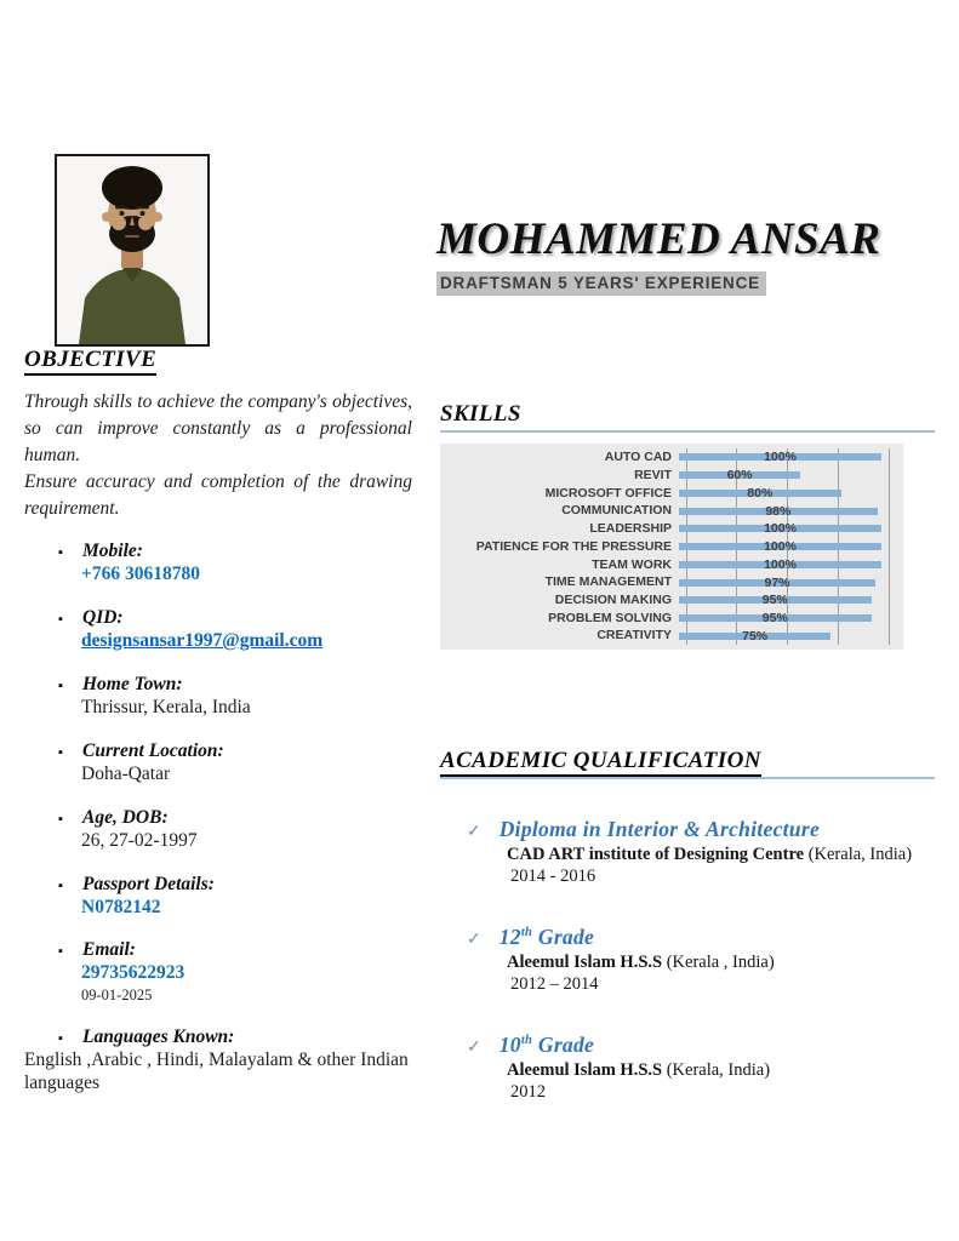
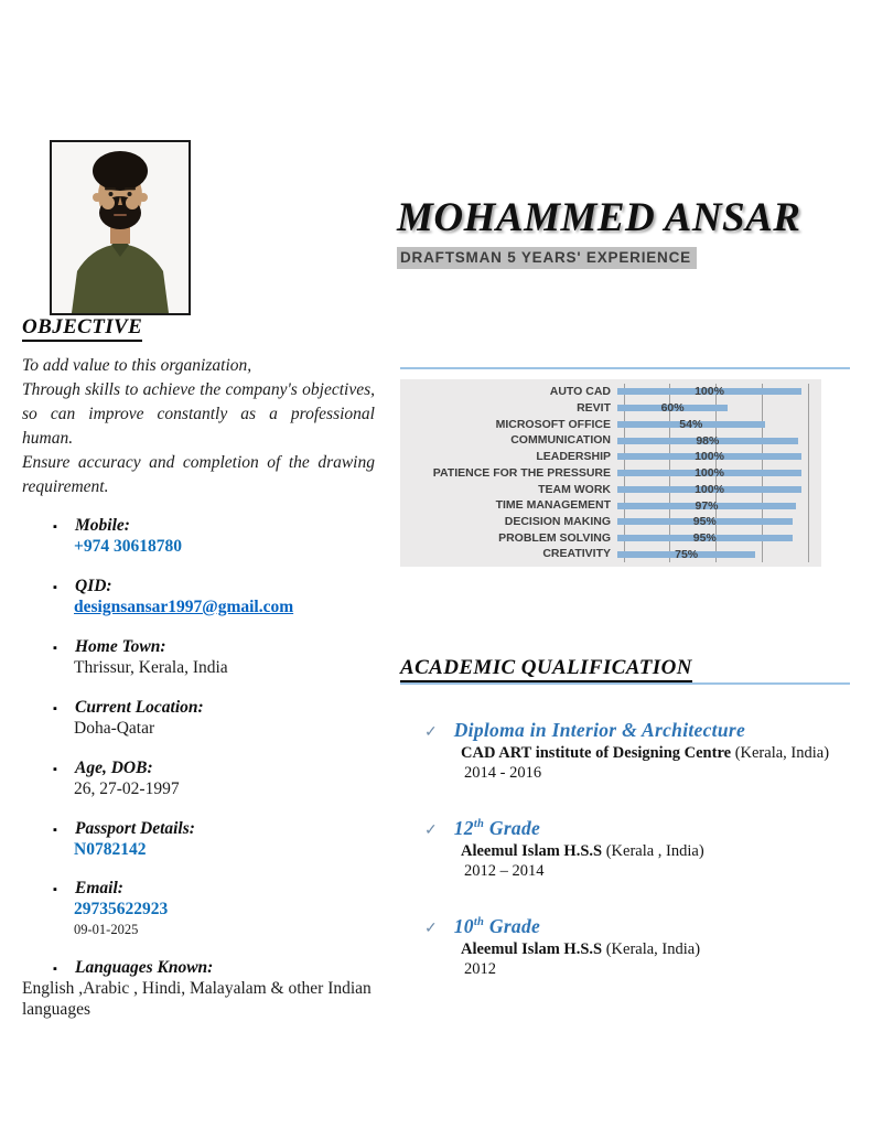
  MOHAMMED ANSAR
  DRAFTSMAN 5 YEARS' EXPERIENCE
  OBJECTIVE
+ To add value to this organization,
  Through skills to achieve the company's objectives, so can improve constantly as a professional human.
  Ensure accuracy and completion of the drawing requirement.
  ▪
  Mobile:
- +766 30618780
+ +974 30618780
  ▪
  QID:
  designsansar1997@gmail.com
  ▪
  Home Town:
  Thrissur, Kerala, India
  ▪
  Current Location:
  Doha-Qatar
  ▪
  Age, DOB:
  26, 27-02-1997
  ▪
  Passport Details:
  N0782142
  ▪
  Email:
  29735622923
  09-01-2025
  ▪
  Languages Known:
  English ,Arabic , Hindi, Malayalam & other Indian languages
- SKILLS
  AUTO CAD
  100%
  REVIT
  60%
  MICROSOFT OFFICE
- 80%
+ 54%
  COMMUNICATION
  98%
  LEADERSHIP
  100%
  PATIENCE FOR THE PRESSURE
  100%
  TEAM WORK
  100%
  TIME MANAGEMENT
  97%
  DECISION MAKING
  95%
  PROBLEM SOLVING
  95%
  CREATIVITY
  75%
  ACADEMIC QUALIFICATION
  ✓
  Diploma in Interior & Architecture
  CAD ART institute of Designing Centre (Kerala, India)
  2014 - 2016
  ✓
  12th Grade
  Aleemul Islam H.S.S (Kerala , India)
  2012 – 2014
  ✓
  10th Grade
  Aleemul Islam H.S.S (Kerala, India)
  2012
